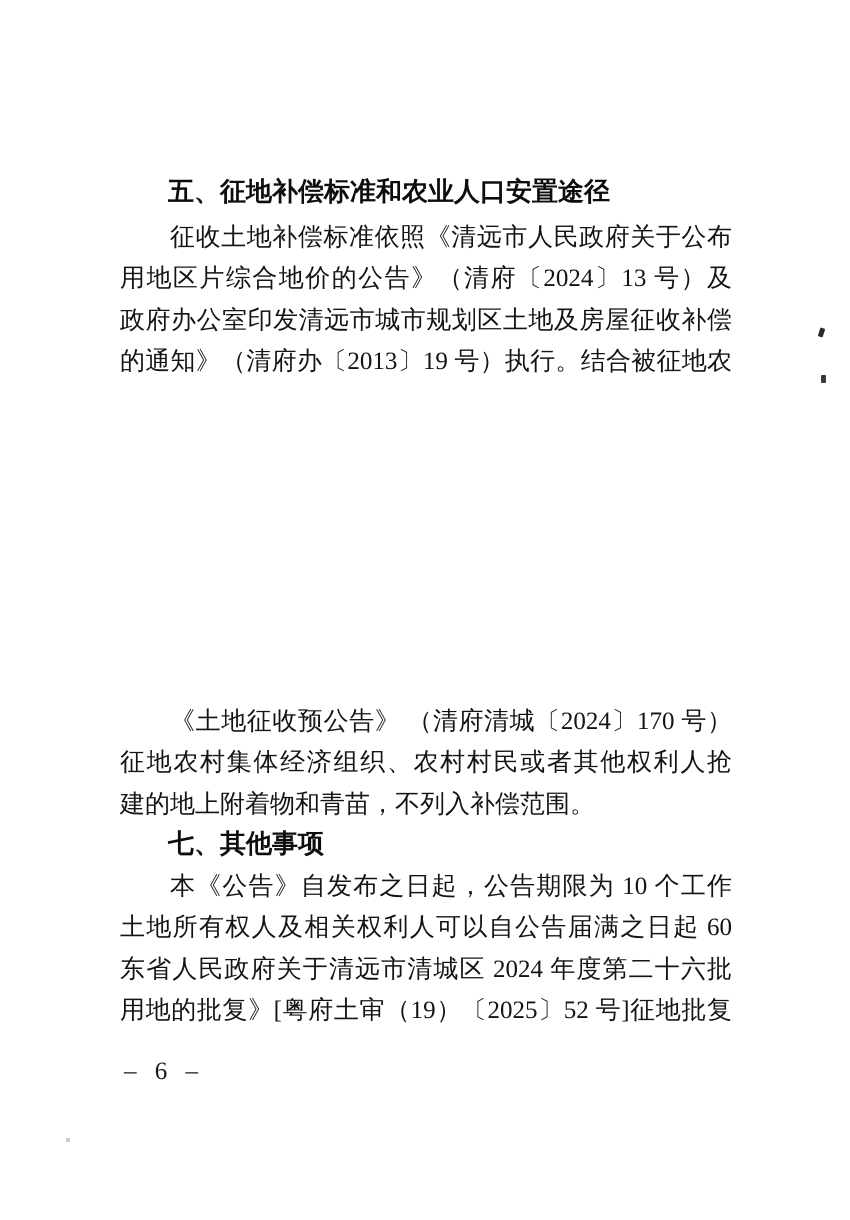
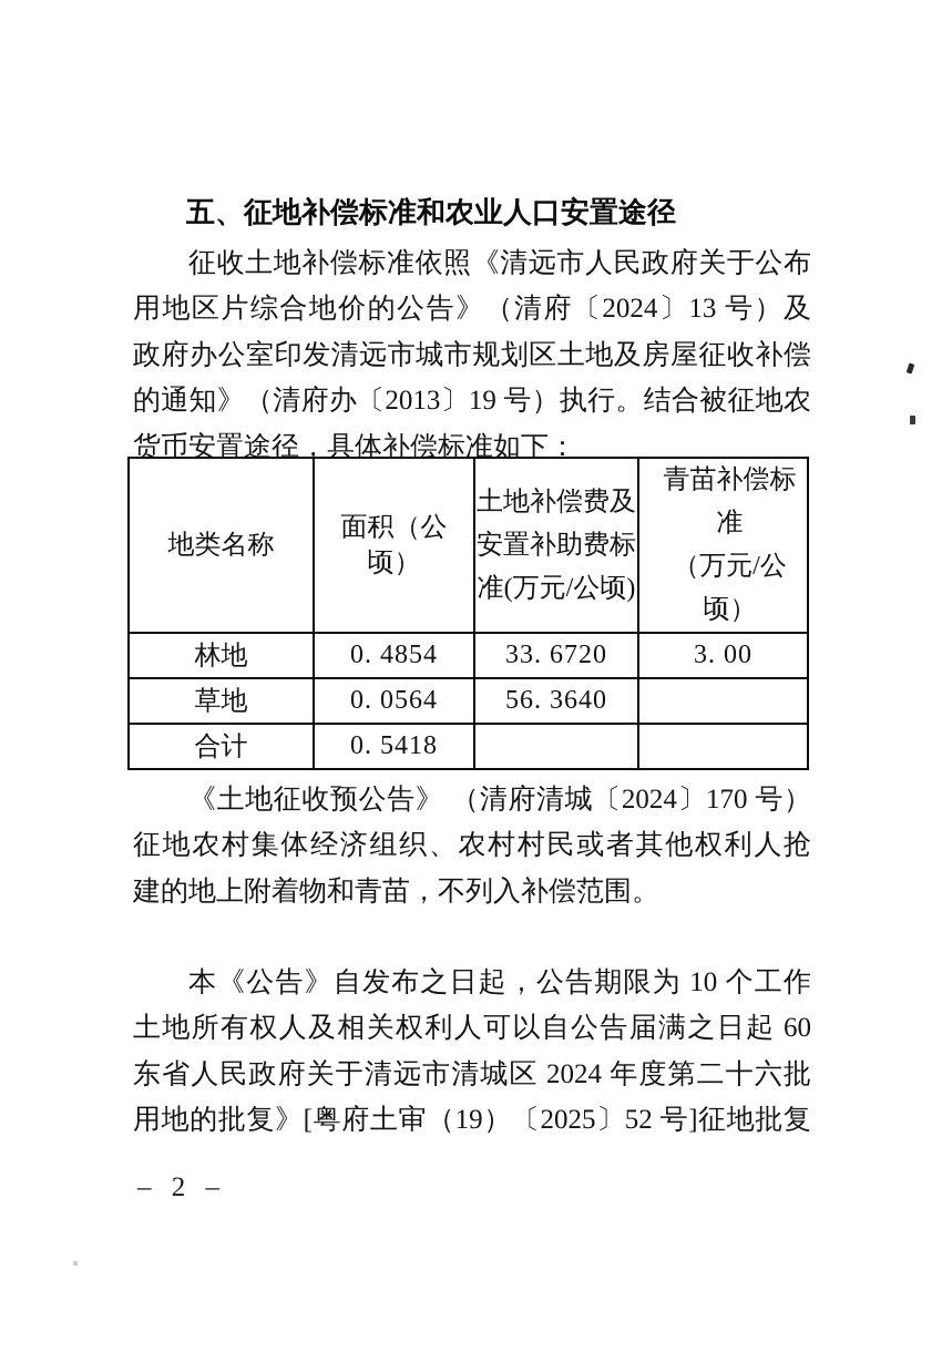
  五、征地补偿标准和农业人口安置途径
  征收土地补偿标准依照《清远市人民政府关于公布
  用地区片综合地价的公告》（清府〔2024〕13 号）及
  政府办公室印发清远市城市规划区土地及房屋征收补偿
  的通知》（清府办〔2013〕19 号）执行。结合被征地农
+ 货币安置途径，具体补偿标准如下：
+ 地类名称	面积（公顷）	土地补偿费及 安置补助费标 准(万元/公顷)	青苗补偿标准 （万元/公顷）
+ 林地	0. 4854	33. 6720	3. 00
+ 草地	0. 0564	56. 3640
+ 合计	0. 5418
  《土地征收预公告》 （清府清城〔2024〕170 号）
  征地农村集体经济组织、农村村民或者其他权利人抢
  建的地上附着物和青苗，不列入补偿范围。
- 七、其他事项
  本《公告》自发布之日起，公告期限为 10 个工作
  土地所有权人及相关权利人可以自公告届满之日起 60
  东省人民政府关于清远市清城区 2024 年度第二十六批
  用地的批复》[粤府土审（19）〔2025〕52 号]征地批复
- – 6 –
+ – 2 –
